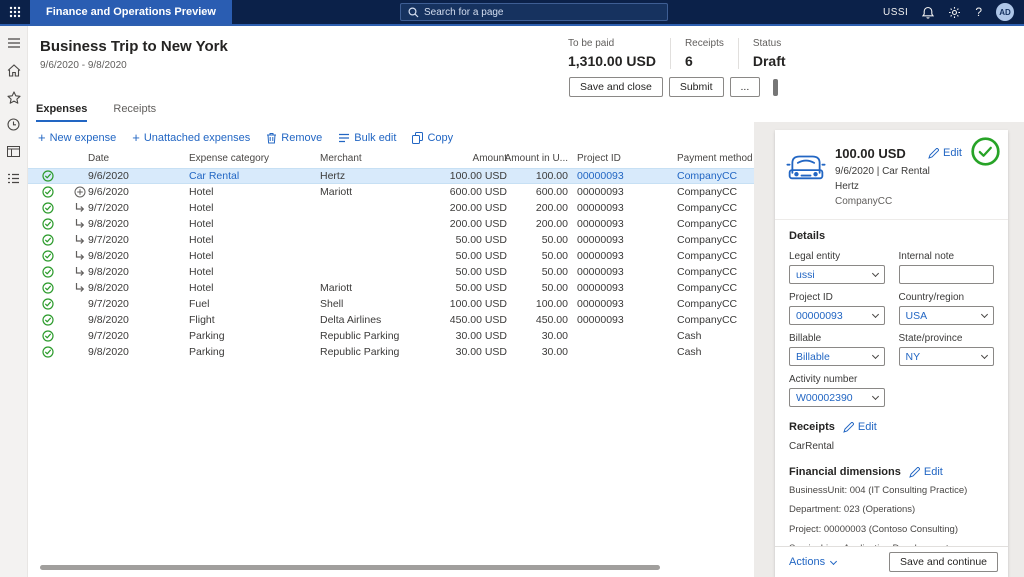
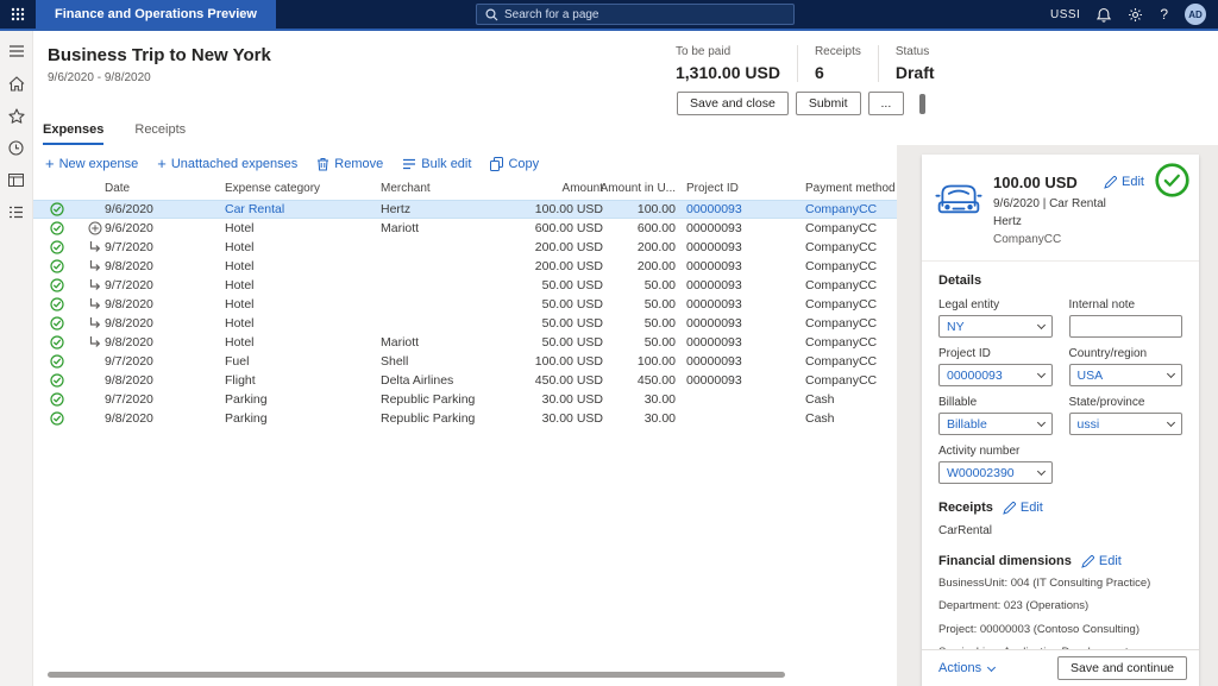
  Finance and Operations Preview
  Search for a page
  USSI
  ?
  AD
  Business Trip to New York
  9/6/2020 - 9/8/2020
  To be paid
  1,310.00 USD
  Receipts
  6
  Status
  Draft
  Save and close
  Submit
  ...
  Expenses
  Receipts
  +
  New expense
  +
  Unattached expenses
  Remove
  Bulk edit
  Copy
  Date
  Expense category
  Merchant
  Amount
  Amount in U...
  Project ID
  Payment method
  9/6/2020
  Car Rental
  Hertz
  100.00 USD
  100.00
  00000093
  CompanyCC
  9/6/2020
  Hotel
  Mariott
  600.00 USD
  600.00
  00000093
  CompanyCC
  9/7/2020
  Hotel
  200.00 USD
  200.00
  00000093
  CompanyCC
  9/8/2020
  Hotel
  200.00 USD
  200.00
  00000093
  CompanyCC
  9/7/2020
  Hotel
  50.00 USD
  50.00
  00000093
  CompanyCC
  9/8/2020
  Hotel
  50.00 USD
  50.00
  00000093
  CompanyCC
  9/8/2020
  Hotel
  50.00 USD
  50.00
  00000093
  CompanyCC
  9/8/2020
  Hotel
  Mariott
  50.00 USD
  50.00
  00000093
  CompanyCC
  9/7/2020
  Fuel
  Shell
  100.00 USD
  100.00
  00000093
  CompanyCC
  9/8/2020
  Flight
  Delta Airlines
  450.00 USD
  450.00
  00000093
  CompanyCC
  9/7/2020
  Parking
  Republic Parking
  30.00 USD
  30.00
  Cash
  9/8/2020
  Parking
  Republic Parking
  30.00 USD
  30.00
  Cash
  100.00 USD
  9/6/2020 | Car Rental
  Hertz
  CompanyCC
  Edit
  Details
  Legal entity
- ussi
+ NY
  Internal note
  Project ID
  00000093
  Country/region
  USA
  Billable
  Billable
  State/province
- NY
+ ussi
  Activity number
  W00002390
  Receipts
  Edit
  CarRental
  Financial dimensions
  Edit
  BusinessUnit: 004 (IT Consulting Practice)
  Department: 023 (Operations)
  Project: 00000003 (Contoso Consulting)
  Actions
  Save and continue
